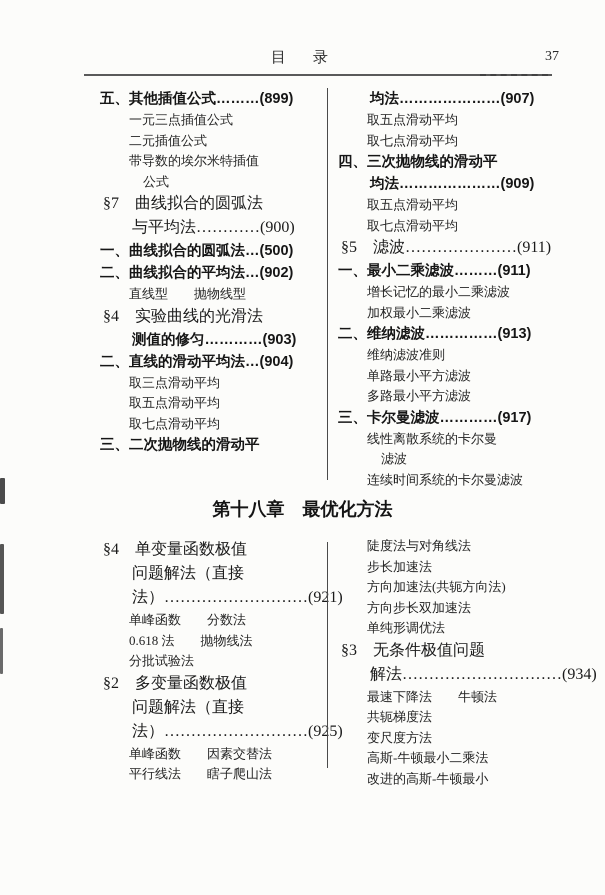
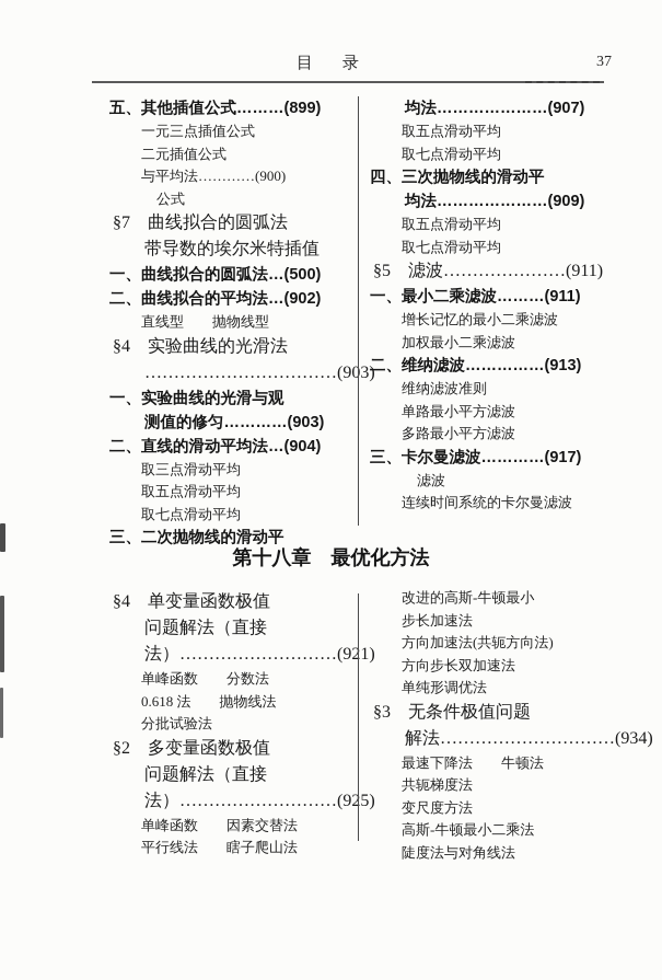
  目 录
  37
  五、其他插值公式………(899)
  一元三点插值公式
  二元插值公式
- 带导数的埃尔米特插值
+ 与平均法…………(900)
  公式
  §7 曲线拟合的圆弧法
- 与平均法…………(900)
+ 带导数的埃尔米特插值
  一、曲线拟合的圆弧法…(500)
  二、曲线拟合的平均法…(902)
  直线型 抛物线型
  §4 实验曲线的光滑法
+ ……………………………(903)
+ 一、实验曲线的光滑与观
  测值的修匀…………(903)
  二、直线的滑动平均法…(904)
  取三点滑动平均
  取五点滑动平均
  取七点滑动平均
  三、二次抛物线的滑动平
  均法…………………(907)
  取五点滑动平均
  取七点滑动平均
  四、三次抛物线的滑动平
  均法…………………(909)
  取五点滑动平均
  取七点滑动平均
  §5 滤波…………………(911)
  一、最小二乘滤波………(911)
  增长记忆的最小二乘滤波
  加权最小二乘滤波
  二、维纳滤波……………(913)
  维纳滤波准则
  单路最小平方滤波
  多路最小平方滤波
  三、卡尔曼滤波…………(917)
- 线性离散系统的卡尔曼
  滤波
  连续时间系统的卡尔曼滤波
  第十八章 最优化方法
  §4 单变量函数极值
  问题解法（直接
  法）………………………(921)
  单峰函数 分数法
  0.618 法 抛物线法
  分批试验法
  §2 多变量函数极值
  问题解法（直接
  法）………………………(925)
  单峰函数 因素交替法
  平行线法 瞎子爬山法
- 陡度法与对角线法
+ 改进的高斯-牛顿最小
  步长加速法
  方向加速法(共轭方向法)
  方向步长双加速法
  单纯形调优法
  §3 无条件极值问题
  解法…………………………(934)
  最速下降法 牛顿法
  共轭梯度法
  变尺度方法
  高斯-牛顿最小二乘法
- 改进的高斯-牛顿最小
+ 陡度法与对角线法
